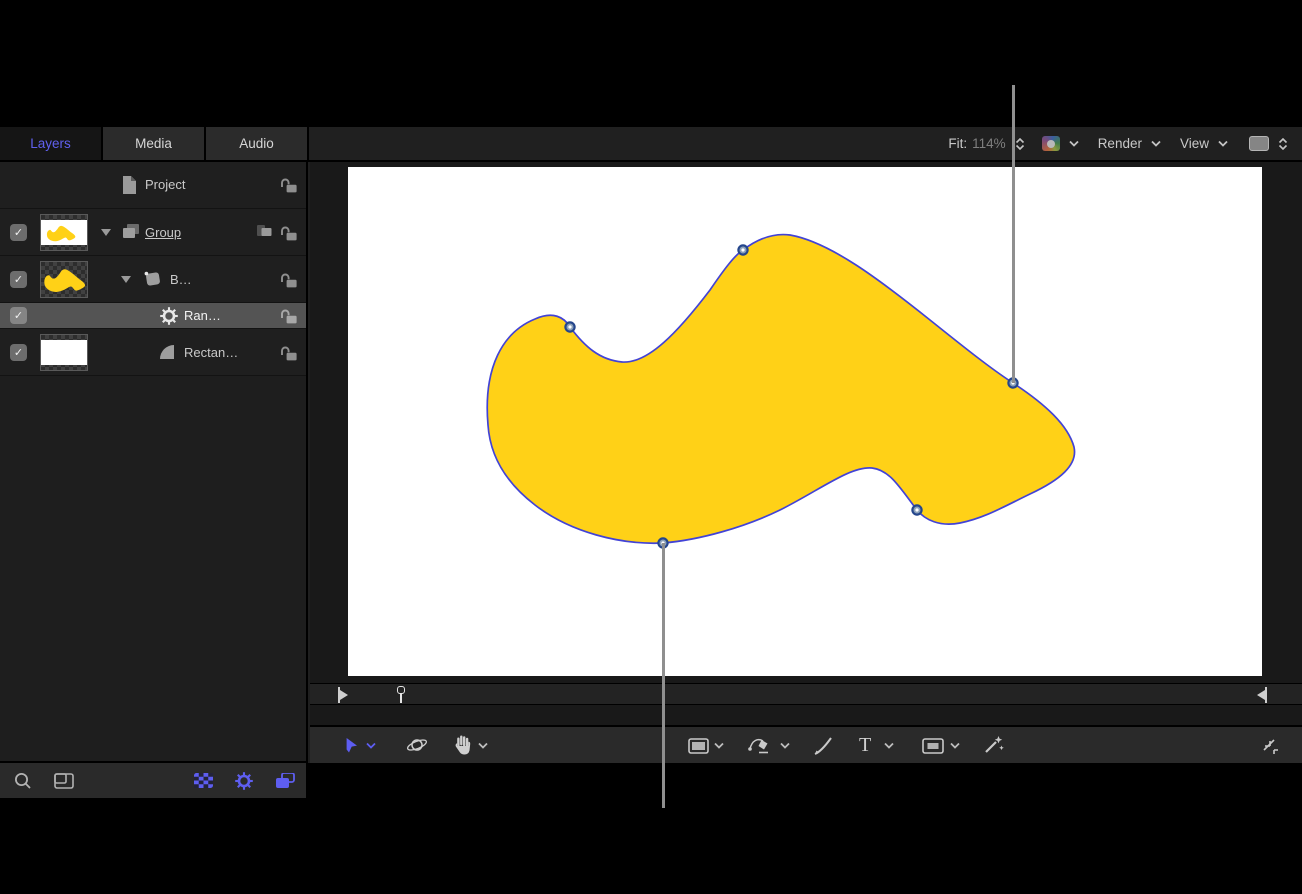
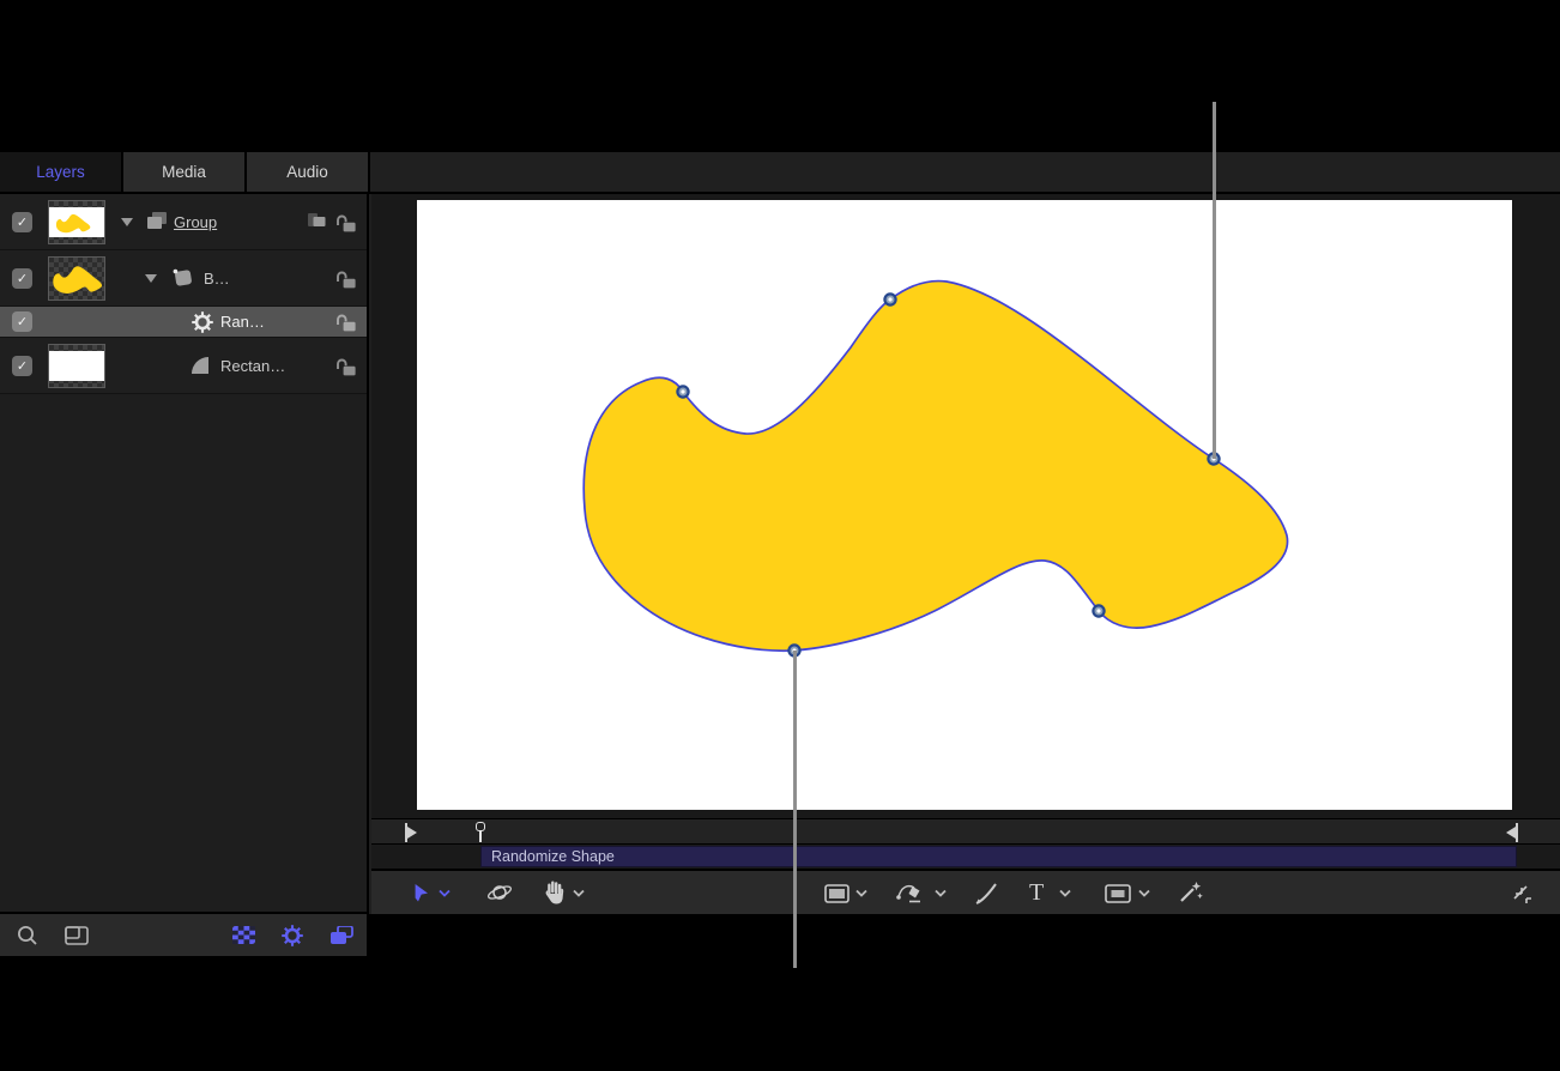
  Layers
  Media
  Audio
- Fit:
- 114%
- Render
- View
- Project
  ✓
  Group
  ✓
  B…
  ✓
  Ran…
  ✓
  Rectan…
+ Randomize Shape
  T
